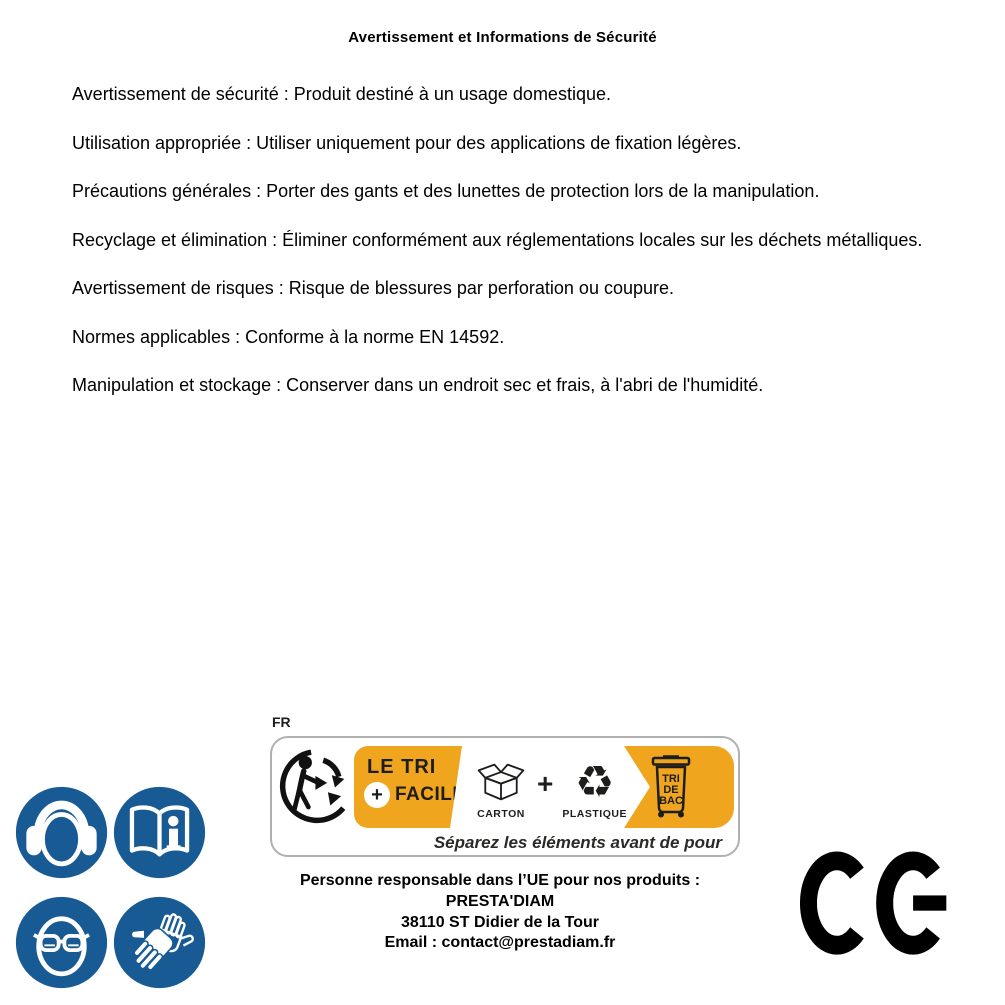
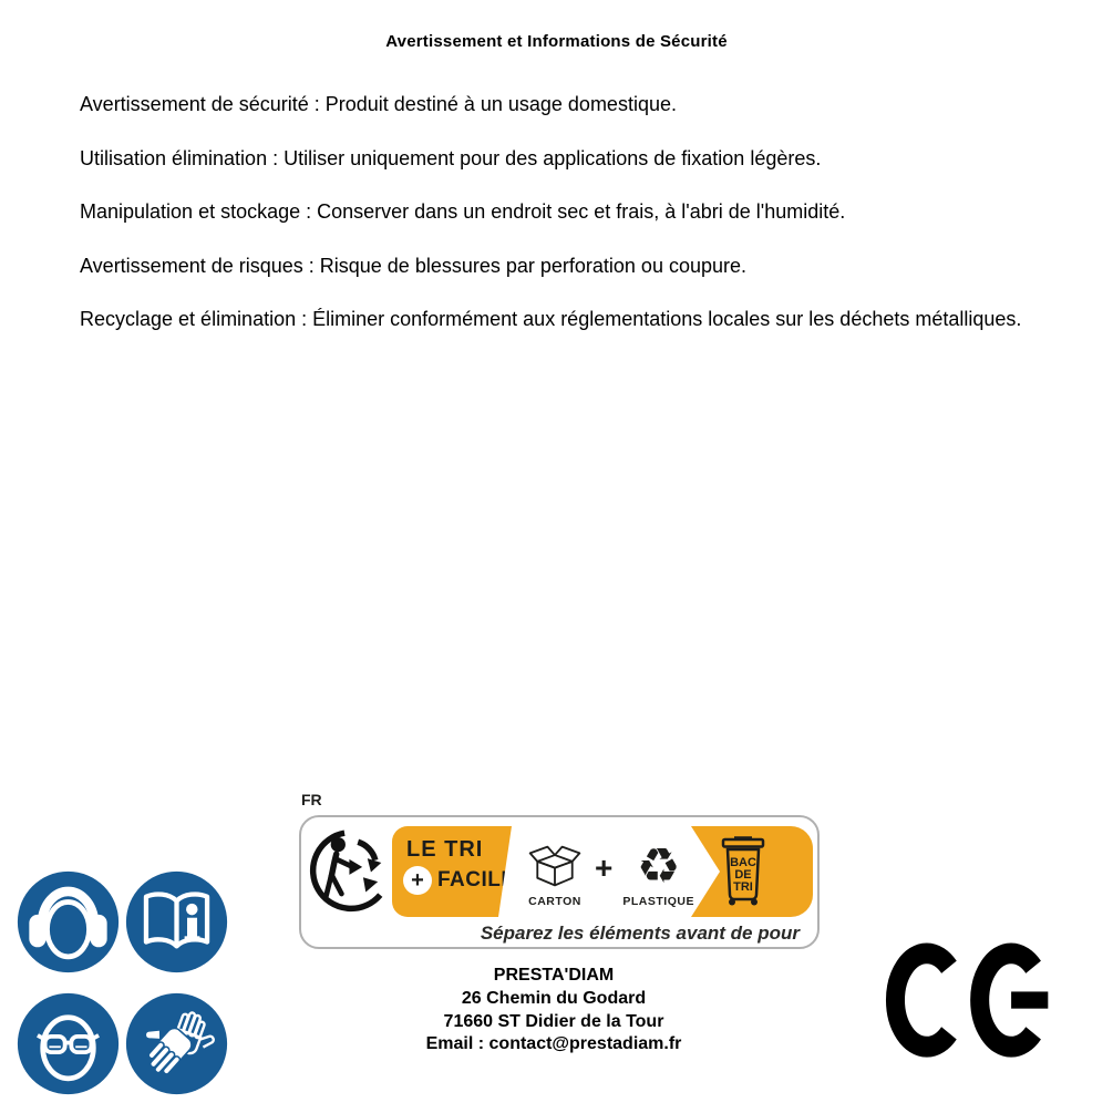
  Avertissement et Informations de Sécurité
  Avertissement de sécurité : Produit destiné à un usage domestique.
- Utilisation appropriée : Utiliser uniquement pour des applications de fixation légères.
+ Utilisation élimination : Utiliser uniquement pour des applications de fixation légères.
- Précautions générales : Porter des gants et des lunettes de protection lors de la manipulation.
- Recyclage et élimination : Éliminer conformément aux réglementations locales sur les déchets métalliques.
+ Manipulation et stockage : Conserver dans un endroit sec et frais, à l'abri de l'humidité.
  Avertissement de risques : Risque de blessures par perforation ou coupure.
- Normes applicables : Conforme à la norme EN 14592.
- Manipulation et stockage : Conserver dans un endroit sec et frais, à l'abri de l'humidité.
+ Recyclage et élimination : Éliminer conformément aux réglementations locales sur les déchets métalliques.
  FR
  LE TRI
  +
  FACIL
  CARTON
  +
  ♻
  PLASTIQUE
- TRI
+ BAC
  DE
- BAC
+ TRI
  Séparez les éléments avant de pour
- Personne responsable dans l’UE pour nos produits :
  PRESTA'DIAM
+ 26 Chemin du Godard
- 38110 ST Didier de la Tour
+ 71660 ST Didier de la Tour
  Email : contact@prestadiam.fr
